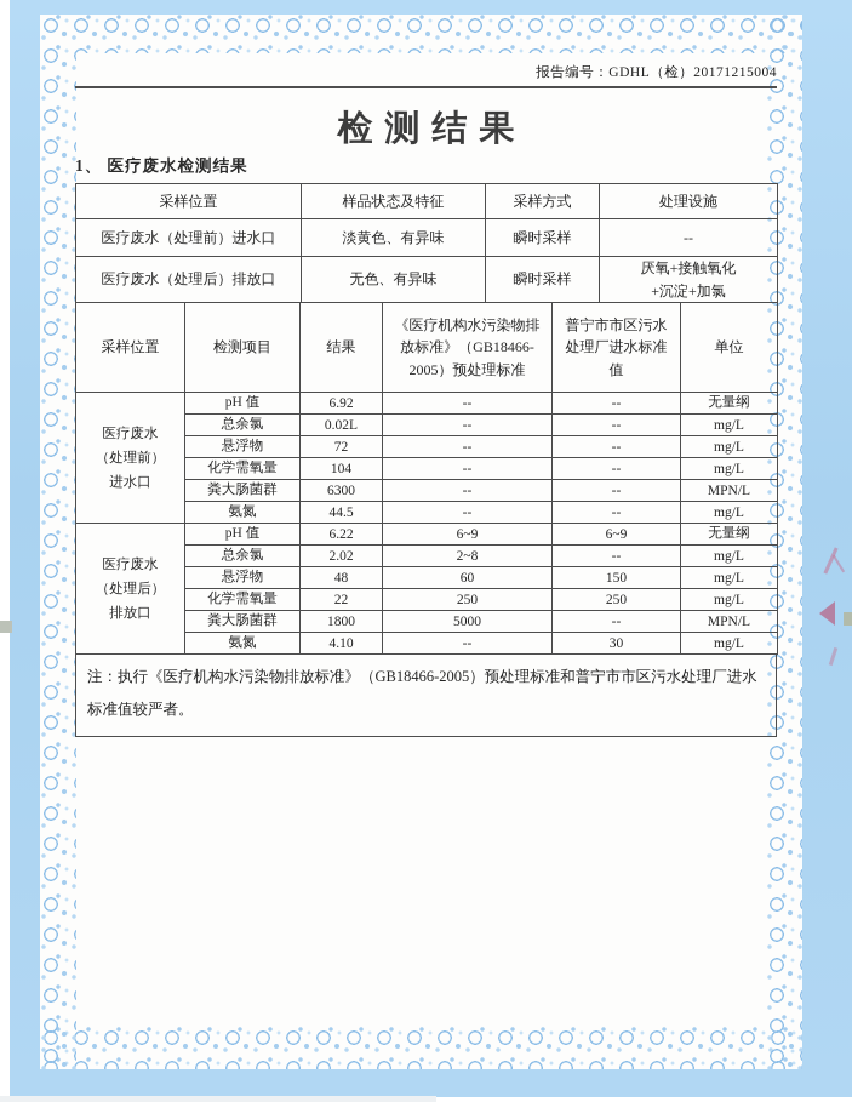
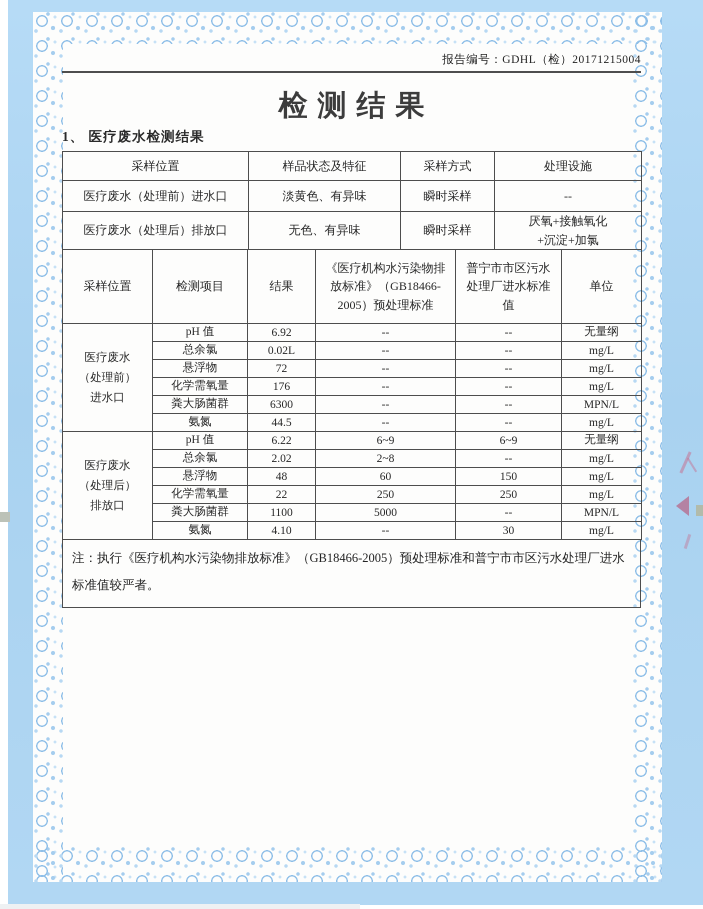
  报告编号：GDHL（检）20171215004
  检测结果
  1、 医疗废水检测结果
  采样位置	样品状态及特征	采样方式	处理设施
  医疗废水（处理前）进水口	淡黄色、有异味	瞬时采样	--
  医疗废水（处理后）排放口	无色、有异味	瞬时采样	厌氧+接触氧化 +沉淀+加氯
  采样位置	检测项目	结果	《医疗机构水污染物排放标准》（GB18466-2005）预处理标准	普宁市市区污水处理厂进水标准值	单位
  医疗废水 （处理前） 进水口	pH 值	6.92	--	--	无量纲
  总余氯	0.02L	--	--	mg/L
  悬浮物	72	--	--	mg/L
- 化学需氧量	104	--	--	mg/L
+ 化学需氧量	176	--	--	mg/L
  粪大肠菌群	6300	--	--	MPN/L
  氨氮	44.5	--	--	mg/L
  医疗废水 （处理后） 排放口	pH 值	6.22	6~9	6~9	无量纲
  总余氯	2.02	2~8	--	mg/L
  悬浮物	48	60	150	mg/L
  化学需氧量	22	250	250	mg/L
- 粪大肠菌群	1800	5000	--	MPN/L
+ 粪大肠菌群	1100	5000	--	MPN/L
  氨氮	4.10	--	30	mg/L
  注：执行《医疗机构水污染物排放标准》（GB18466-2005）预处理标准和普宁市市区污水处理厂进水标准值较严者。
